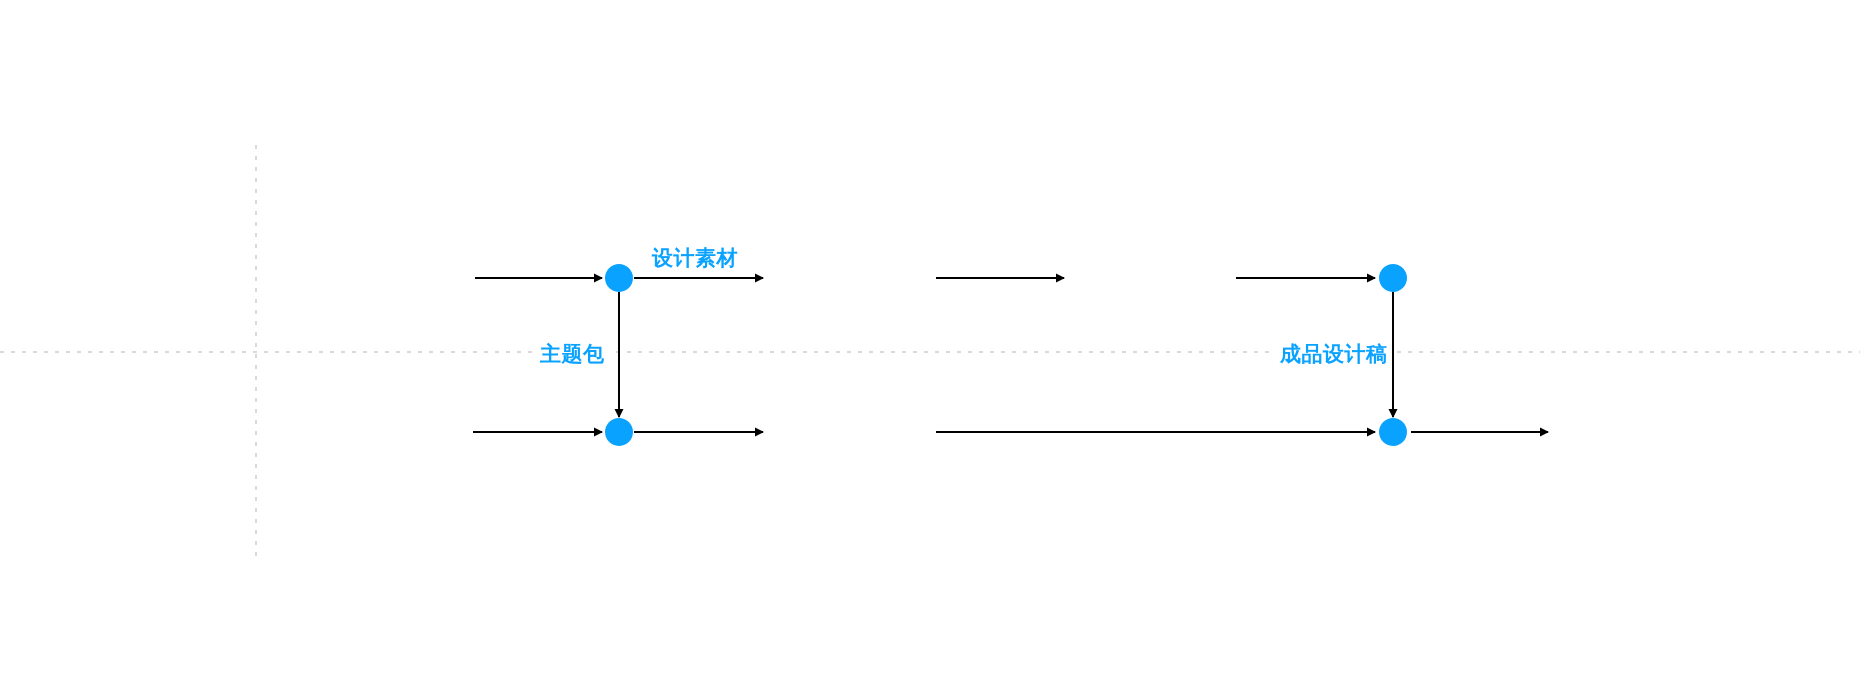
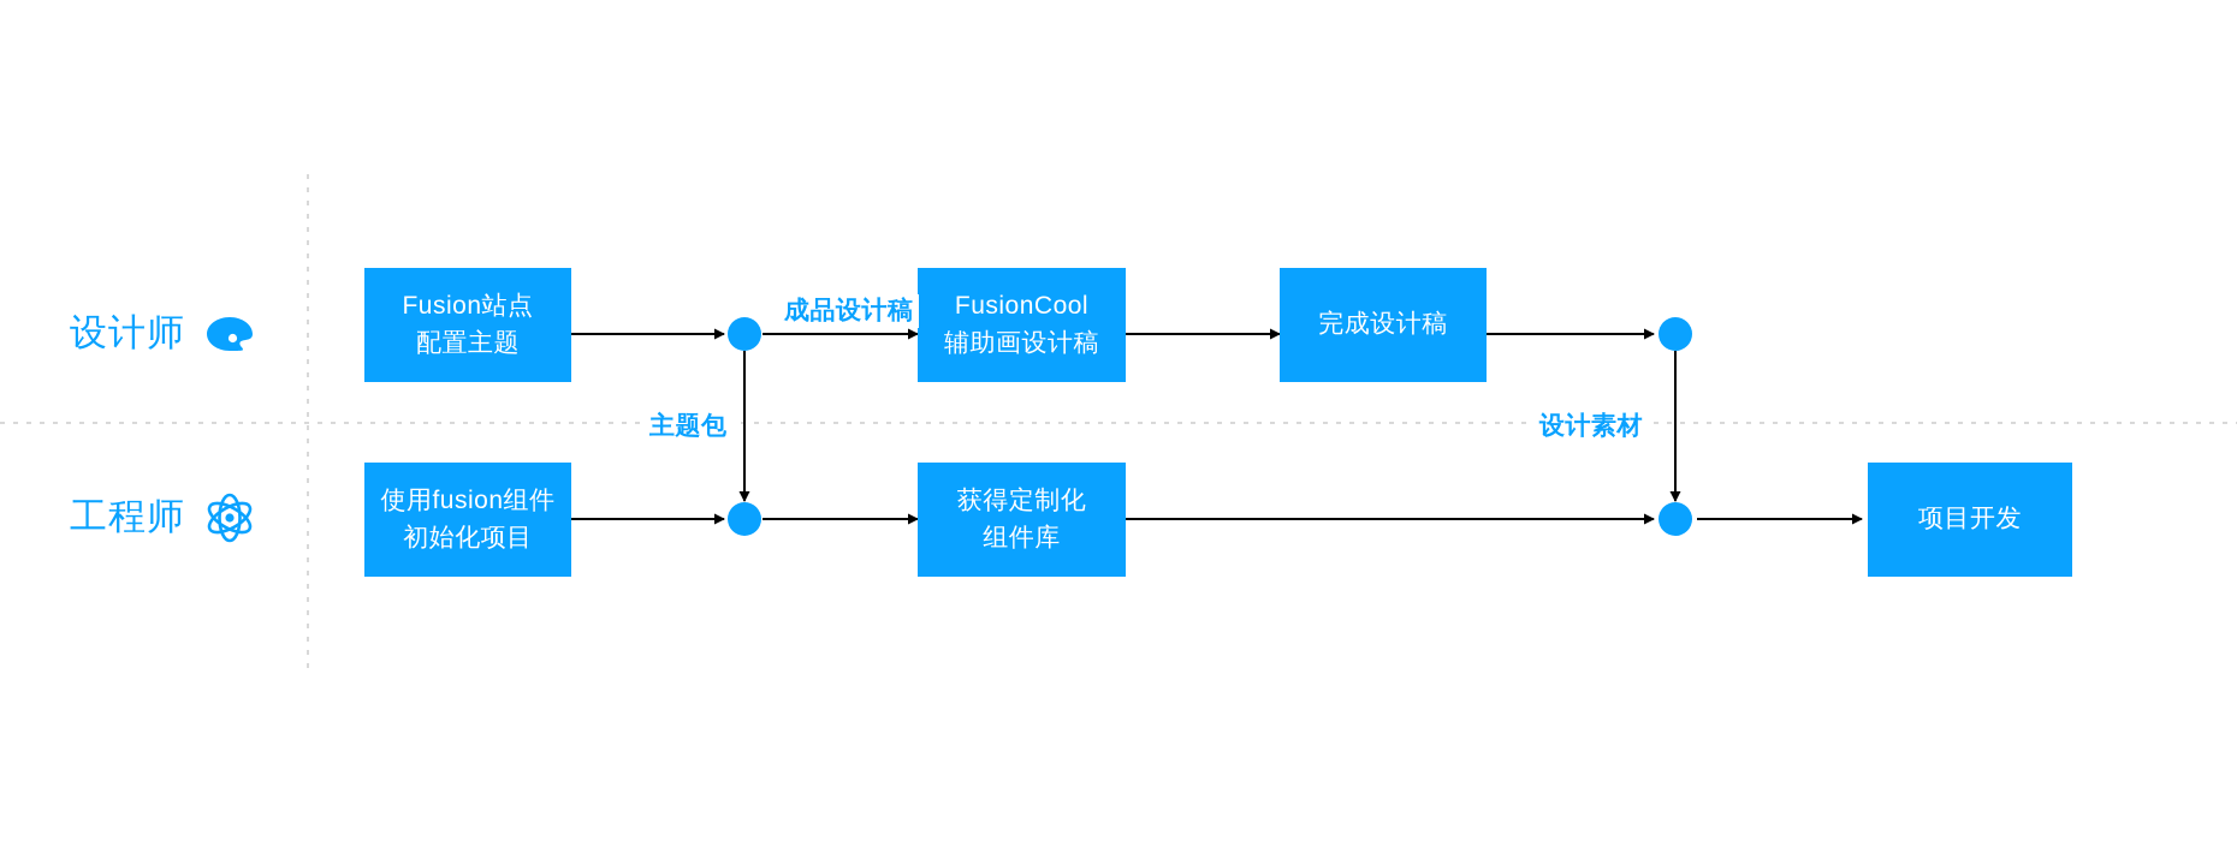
+ 设计师
+ 工程师
+ Fusion站点
+ 配置主题
+ FusionCool
+ 辅助画设计稿
+ 完成设计稿
+ 使用fusion组件
+ 初始化项目
+ 获得定制化
+ 组件库
+ 项目开发
- 设计素材
+ 成品设计稿
  主题包
- 成品设计稿
+ 设计素材
